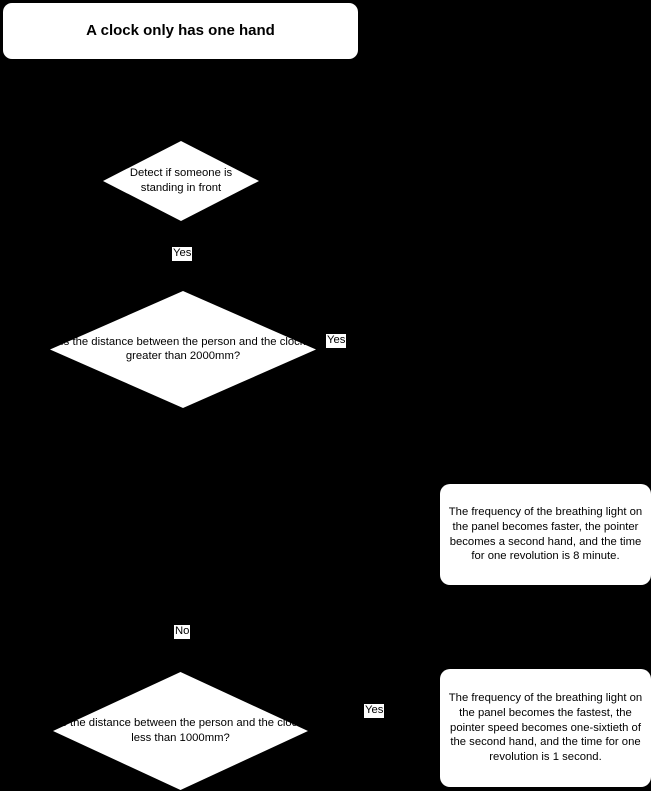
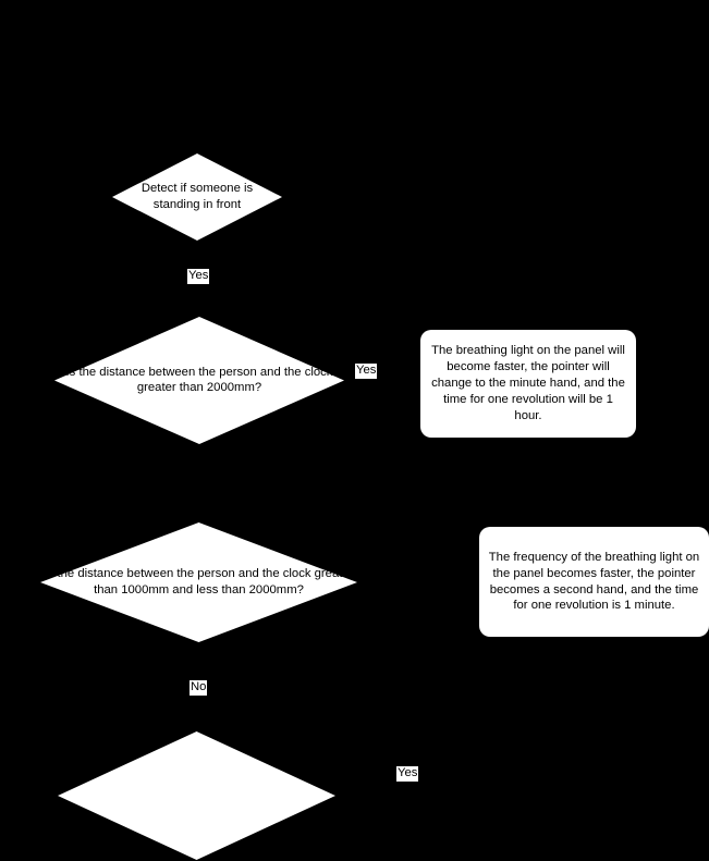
- A clock only has one hand
  Detect if someone is standing in front
  Yes
  Is the distance between the person and the clock greater than 2000mm?
  Yes
+ The breathing light on the panel will become faster, the pointer will change to the minute hand, and the time for one revolution will be 1 hour.
+ Is the distance between the person and the clock greater than 1000mm and less than 2000mm?
- The frequency of the breathing light on the panel becomes faster, the pointer becomes a second hand, and the time for one revolution is 8 minute.
+ The frequency of the breathing light on the panel becomes faster, the pointer becomes a second hand, and the time for one revolution is 1 minute.
  No
- Is the distance between the person and the clock less than 1000mm?
  Yes
- The frequency of the breathing light on the panel becomes the fastest, the pointer speed becomes one-sixtieth of the second hand, and the time for one revolution is 1 second.
